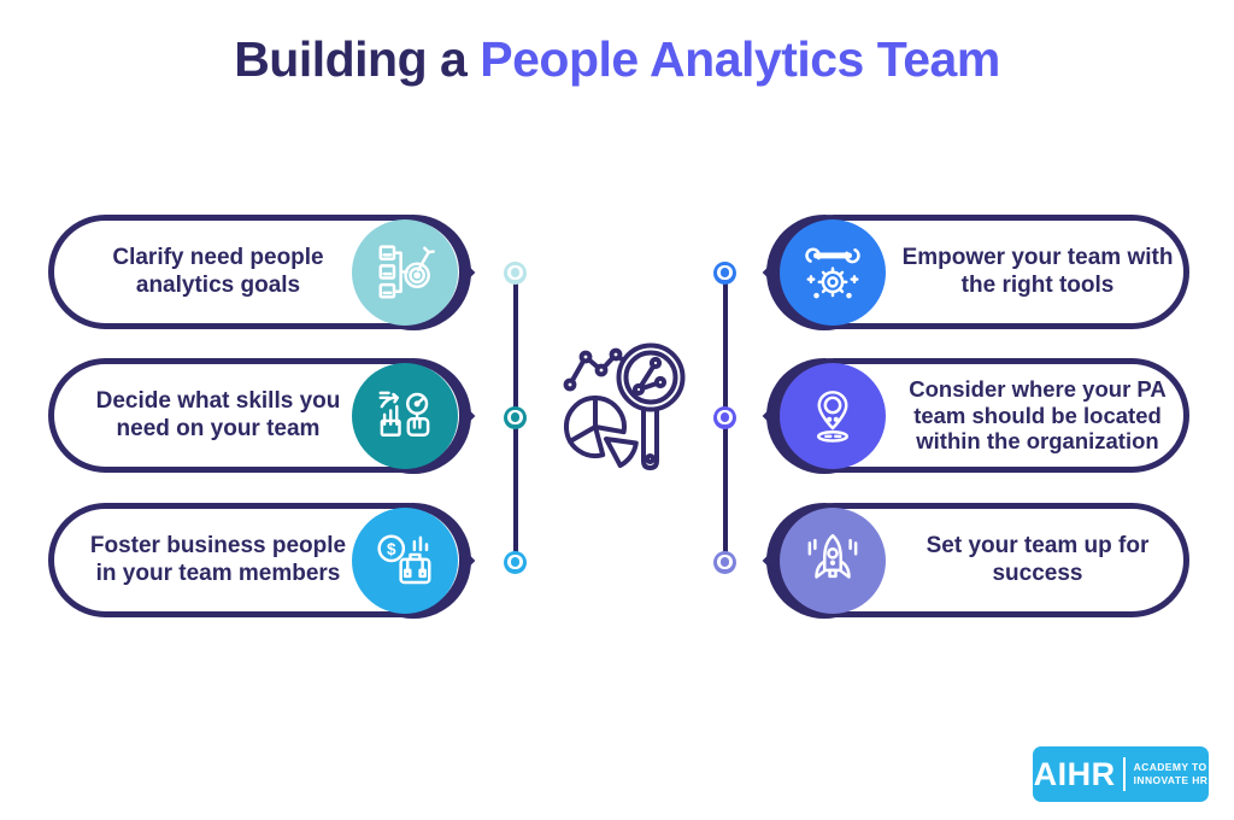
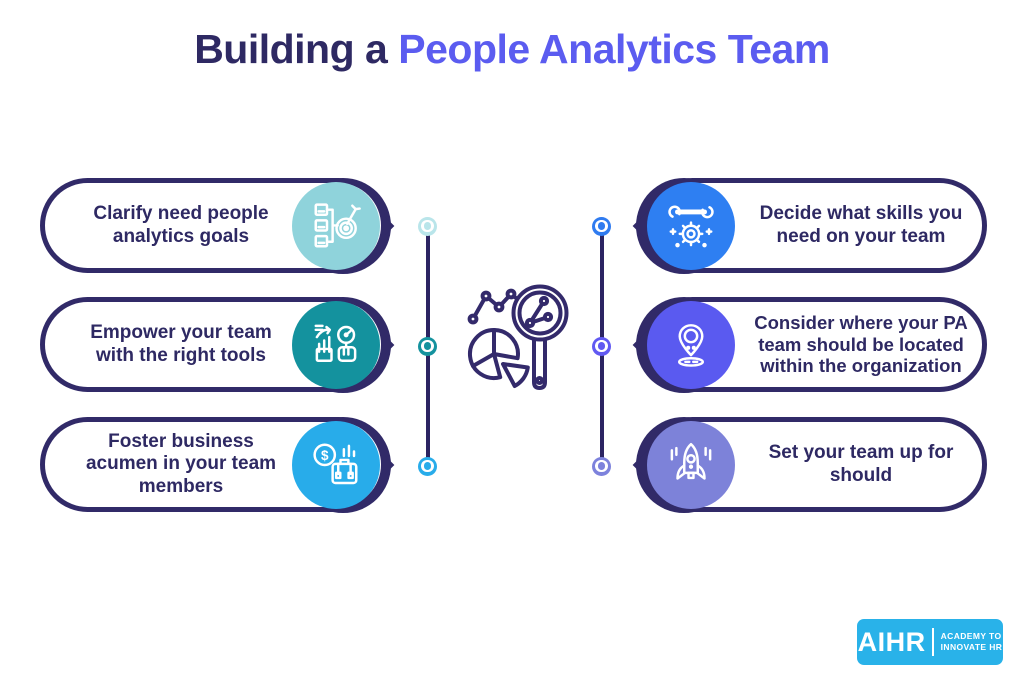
  Building a People Analytics Team
  Clarify need people analytics goals
- Decide what skills you need on your team
+ Empower your team with the right tools
  $
- Foster business people in your team members
+ Foster business acumen in your team members
- Empower your team with the right tools
+ Decide what skills you need on your team
  Consider where your PA team should be located within the organization
- Set your team up for success
+ Set your team up for should
  AIHR
  ACADEMY TO
  INNOVATE HR
